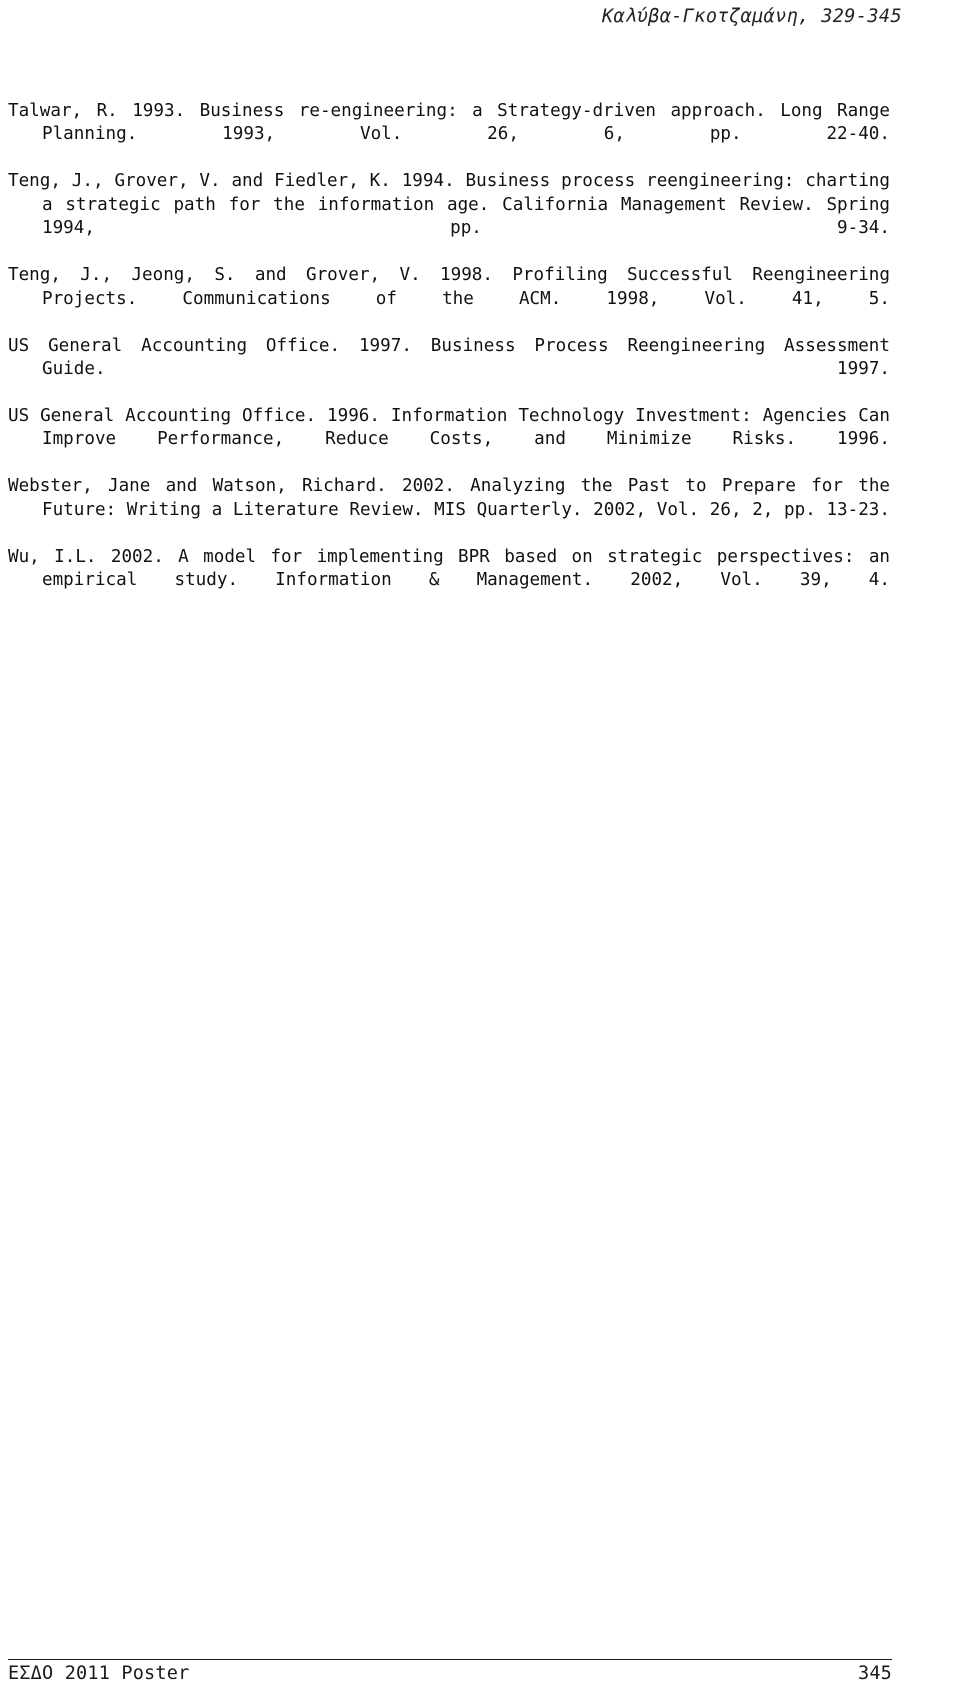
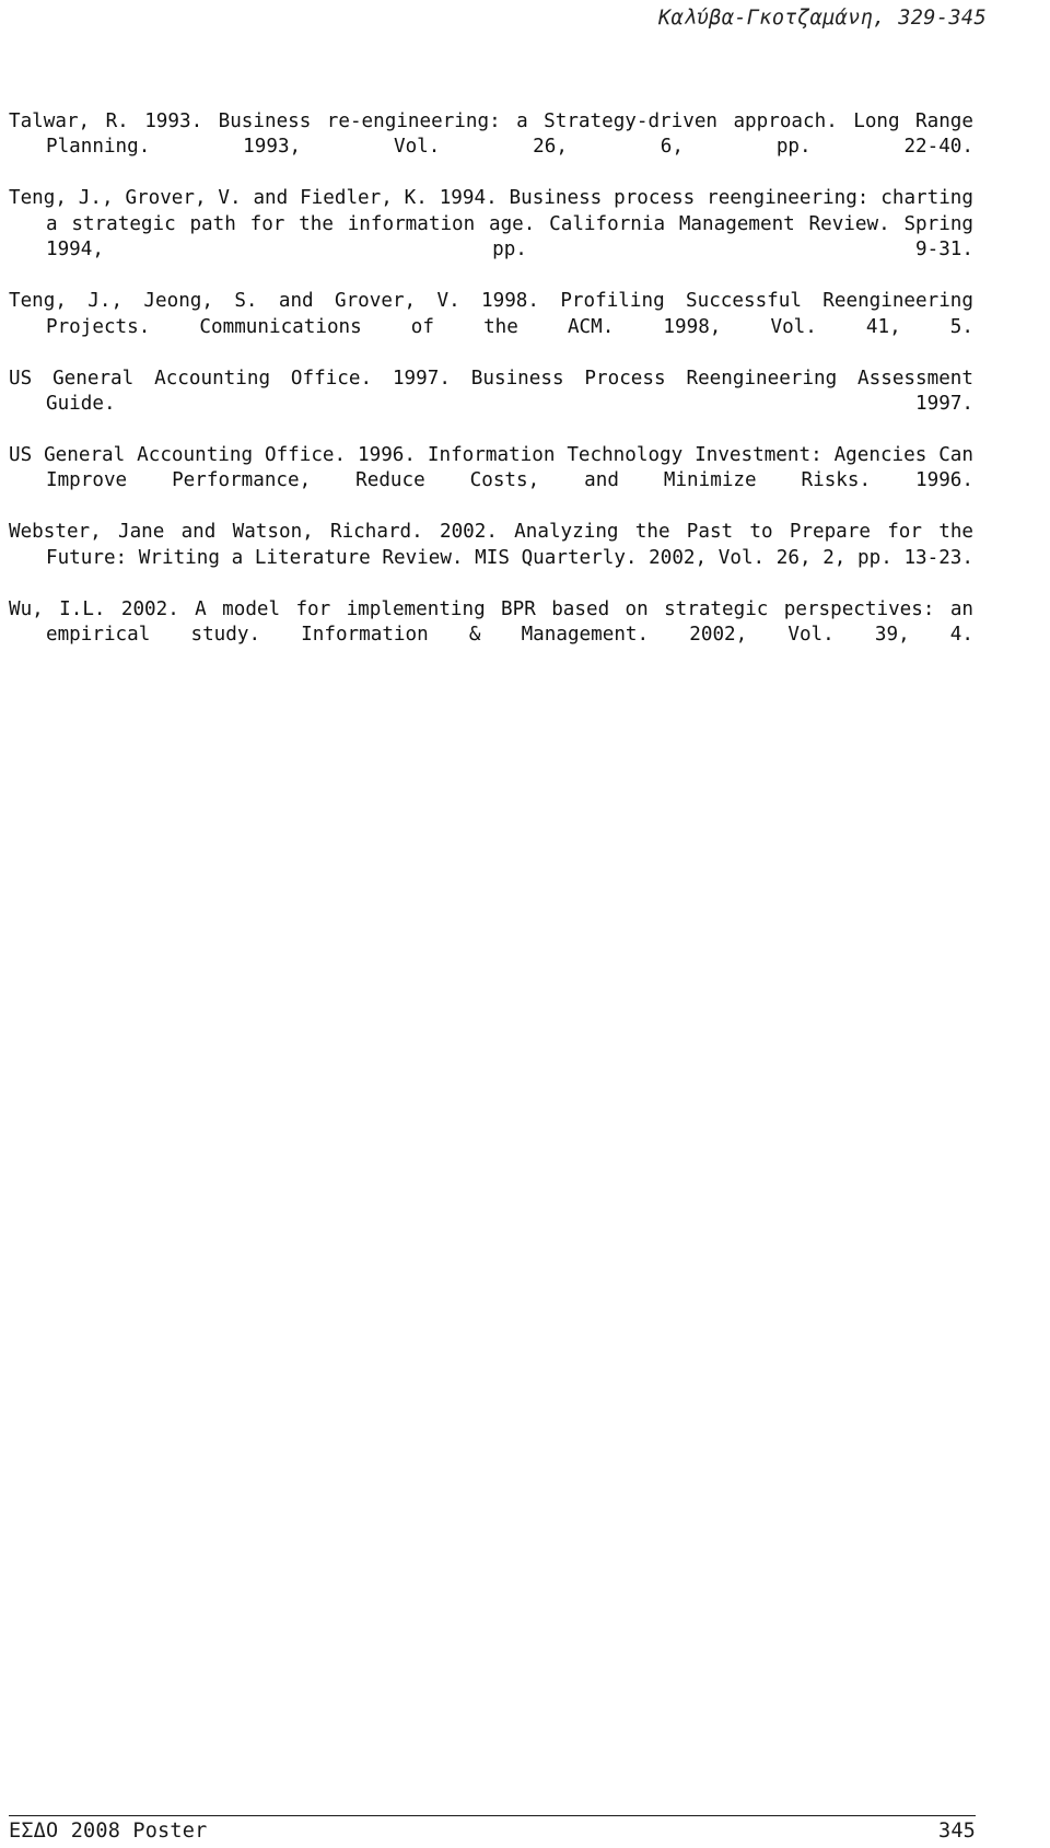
  Καλύβα-Γκοτζαμάνη, 329-345
  Talwar, R. 1993. Business re-engineering: a Strategy-driven approach. Long Range Planning. 1993, Vol. 26, 6, pp. 22-40.
- Teng, J., Grover, V. and Fiedler, K. 1994. Business process reengineering: charting a strategic path for the information age. California Management Review. Spring 1994, pp. 9-34.
+ Teng, J., Grover, V. and Fiedler, K. 1994. Business process reengineering: charting a strategic path for the information age. California Management Review. Spring 1994, pp. 9-31.
  Teng, J., Jeong, S. and Grover, V. 1998. Profiling Successful Reengineering Projects. Communications of the ACM. 1998, Vol. 41, 5.
  US General Accounting Office. 1997. Business Process Reengineering Assessment Guide. 1997.
  US General Accounting Office. 1996. Information Technology Investment: Agencies Can Improve Performance, Reduce Costs, and Minimize Risks. 1996.
  Webster, Jane and Watson, Richard. 2002. Analyzing the Past to Prepare for the Future: Writing a Literature Review. MIS Quarterly. 2002, Vol. 26, 2, pp. 13-23.
  Wu, I.L. 2002. A model for implementing BPR based on strategic perspectives: an empirical study. Information & Management. 2002, Vol. 39, 4.
- ΕΣΔΟ 2011 Poster
+ ΕΣΔΟ 2008 Poster
  345
